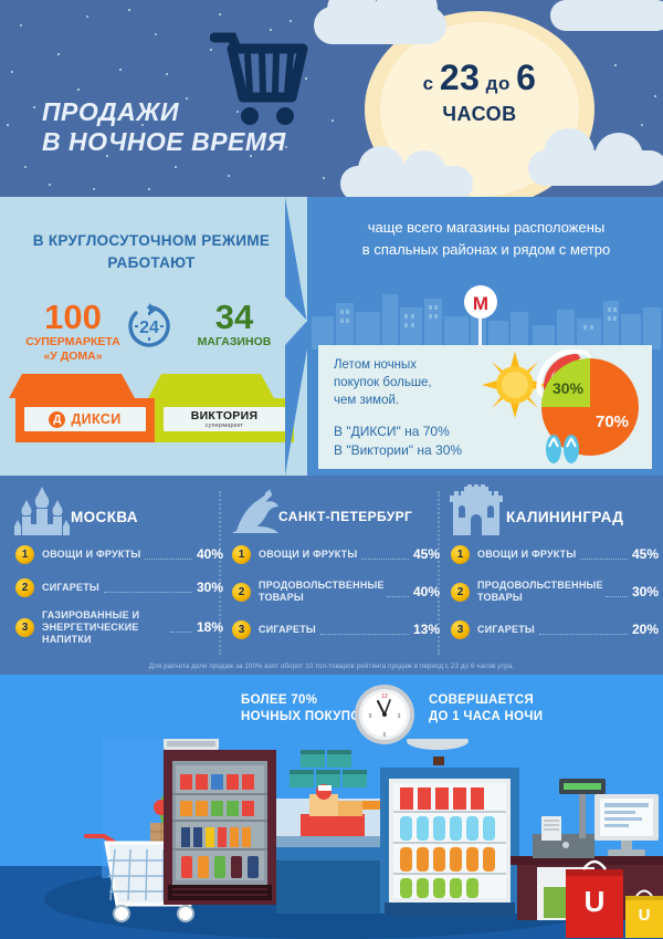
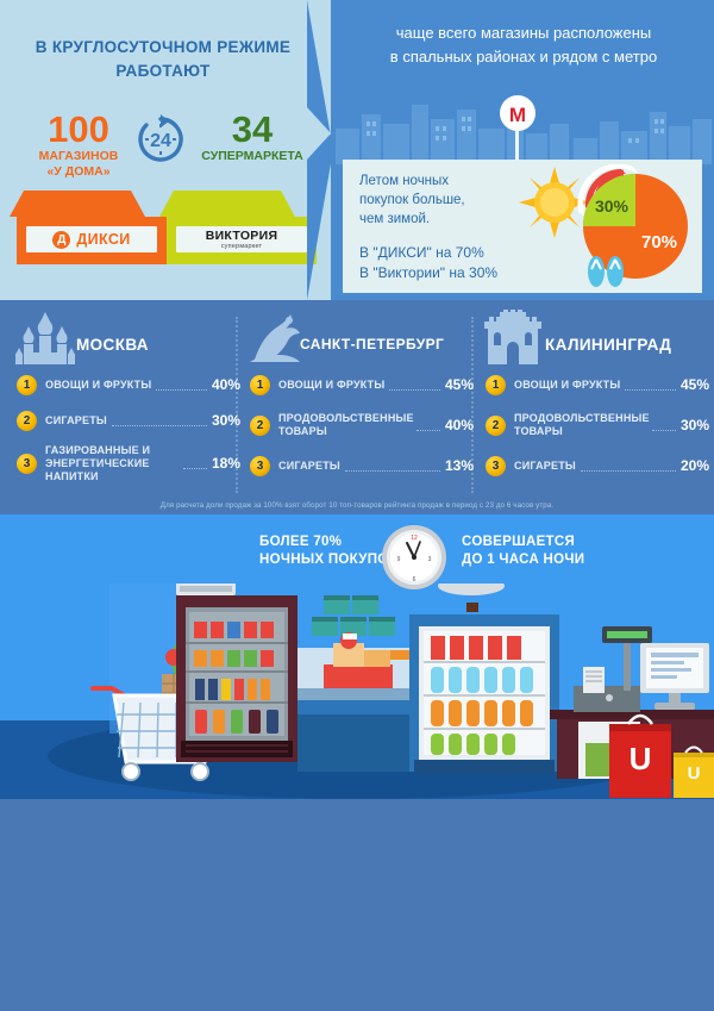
- с 23 до 6
- ЧАСОВ
- ПРОДАЖИ
- В НОЧНОЕ ВРЕМЯ
  В КРУГЛОСУТОЧНОМ РЕЖИМЕ
  РАБОТАЮТ
  100
- СУПЕРМАРКЕТА
+ МАГАЗИНОВ
  «У ДОМА»
  24
  34
- МАГАЗИНОВ
+ СУПЕРМАРКЕТА
  Д
  ДИКСИ
  ВИКТОРИЯ
  чаще всего магазины расположены
  в спальных районах и рядом с метро
  М
  Летом ночных
  покупок больше,
  чем зимой.
  В "ДИКСИ" на 70%
  В "Виктории" на 30%
  30%
  70%
  МОСКВА
  1
  ОВОЩИ И ФРУКТЫ
  40%
  2
  СИГАРЕТЫ
  30%
  3
  ГАЗИРОВАННЫЕ И ЭНЕРГЕТИЧЕСКИЕ НАПИТКИ
  18%
  САНКТ-ПЕТЕРБУРГ
  1
  ОВОЩИ И ФРУКТЫ
  45%
  2
  ПРОДОВОЛЬСТВЕННЫЕ ТОВАРЫ
  40%
  3
  СИГАРЕТЫ
  13%
  КАЛИНИНГРАД
  1
  ОВОЩИ И ФРУКТЫ
  45%
  2
  ПРОДОВОЛЬСТВЕННЫЕ ТОВАРЫ
  30%
  3
  СИГАРЕТЫ
  20%
  БОЛЕЕ 70%
  НОЧНЫХ ПОКУП
  СОВЕРШАЕТСЯ
  ДО 1 ЧАСА НОЧИ
  U
  U
